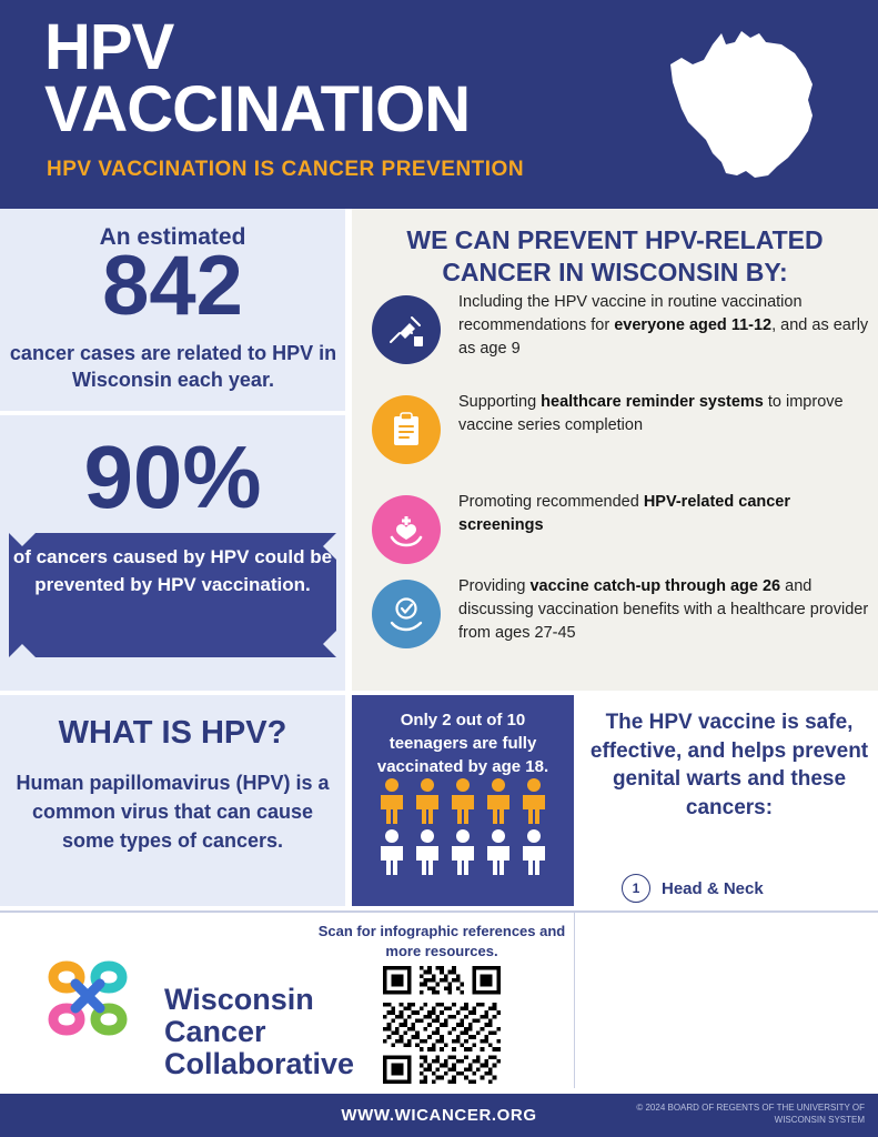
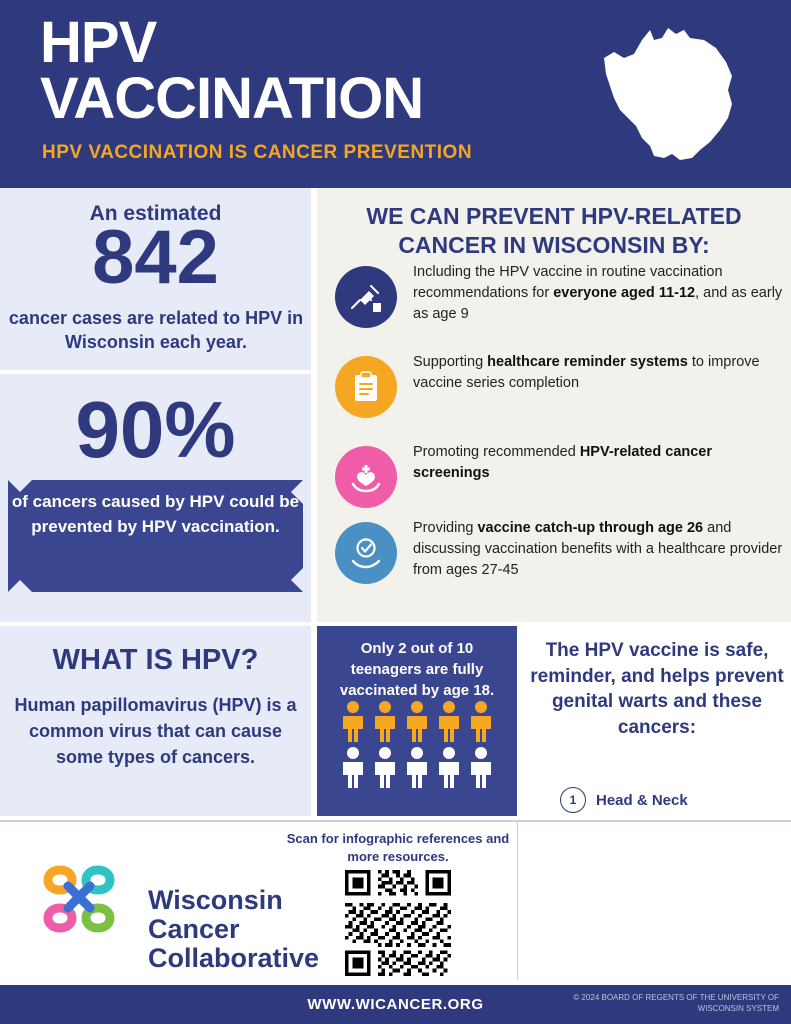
  HPV
  VACCINATION
  HPV VACCINATION IS CANCER PREVENTION
  An estimated
  842
  cancer cases are related to HPV in Wisconsin each year.
  90%
  of cancers caused by HPV could be prevented by HPV vaccination.
  WE CAN PREVENT HPV-RELATED CANCER IN WISCONSIN BY:
  Including the HPV vaccine in routine vaccination recommendations for everyone aged 11-12, and as early as age 9
  Supporting healthcare reminder systems to improve vaccine series completion
  Promoting recommended HPV-related cancer screenings
  Providing vaccine catch-up through age 26 and discussing vaccination benefits with a healthcare provider from ages 27-45
  WHAT IS HPV?
  Human papillomavirus (HPV) is a common virus that can cause some types of cancers.
  Only 2 out of 10 teenagers are fully vaccinated by age 18.
- The HPV vaccine is safe, effective, and helps prevent genital warts and these cancers:
+ The HPV vaccine is safe, reminder, and helps prevent genital warts and these cancers:
  1
  Head & Neck
  Wisconsin
  Cancer
  Collaborative
  Scan for infographic references and more resources.
  WWW.WICANCER.ORG
  © 2024 BOARD OF REGENTS OF THE UNIVERSITY OF WISCONSIN SYSTEM
